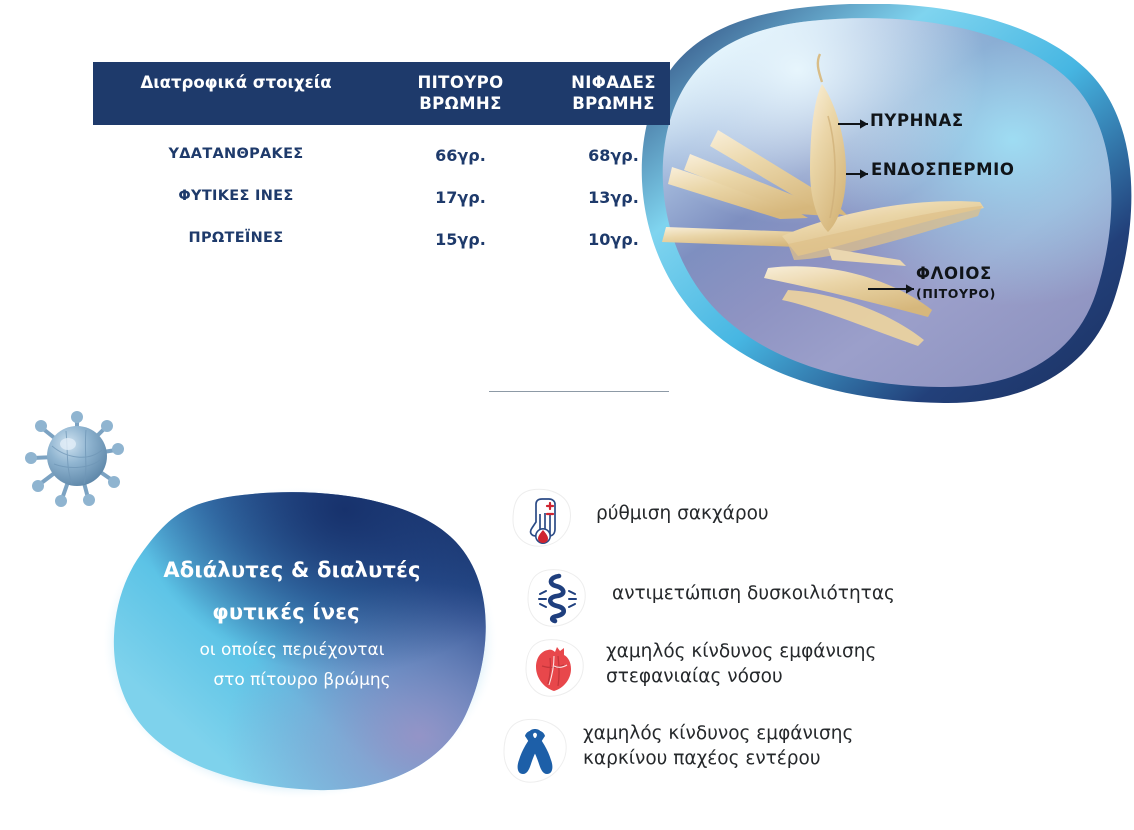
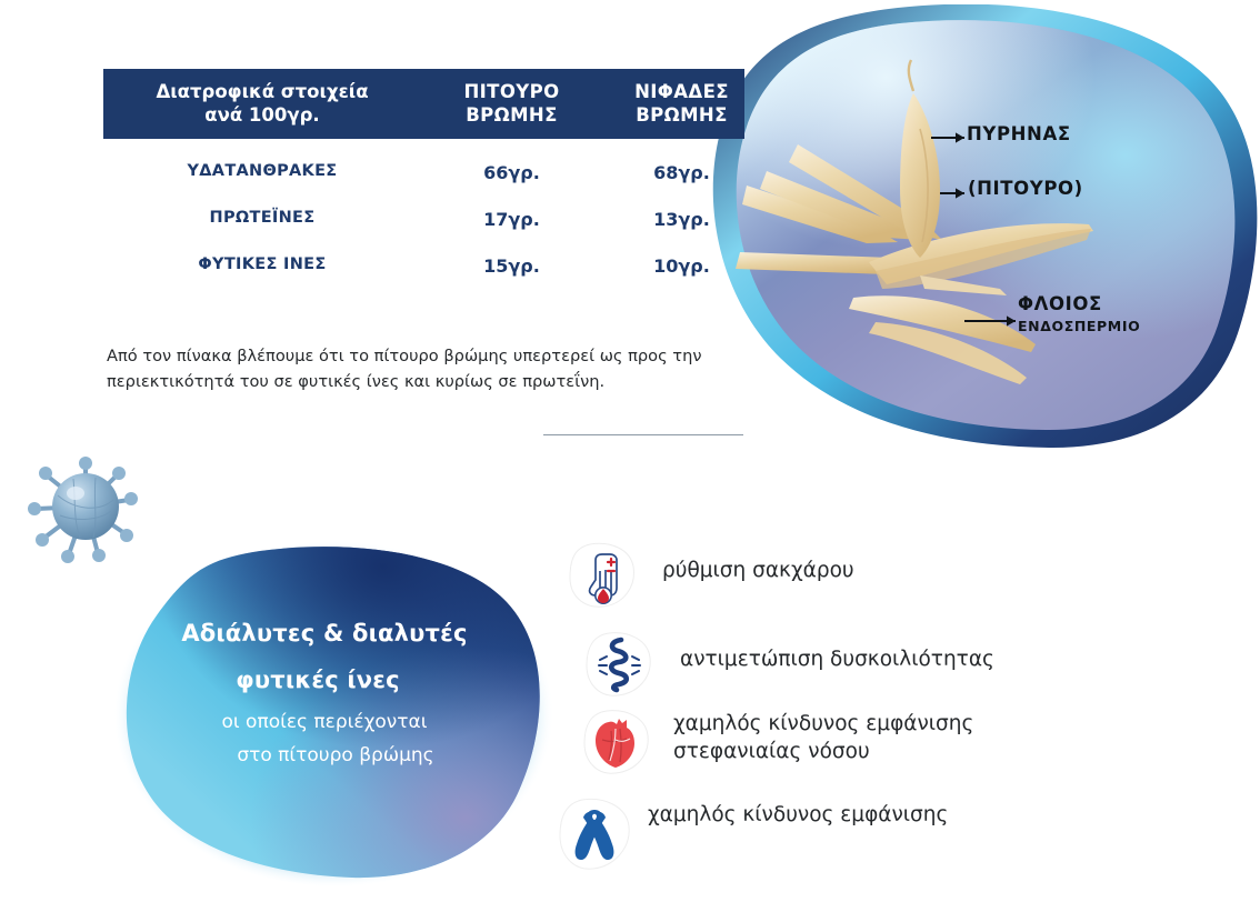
  ΠΥΡΗΝΑΣ
- ΕΝΔΟΣΠΕΡΜΙΟ
+ (ΠΙΤΟΥΡΟ)
  ΦΛΟΙΟΣ
- (ΠΙΤΟΥΡΟ)
+ ΕΝΔΟΣΠΕΡΜΙΟ
  Διατροφικά στοιχεία
+ ανά 100γρ.
  ΠΙΤΟΥΡΟ
  ΒΡΩΜΗΣ
  ΝΙΦΑΔΕΣ
  ΒΡΩΜΗΣ
  ΥΔΑΤΑΝΘΡΑΚΕΣ
  66γρ.
  68γρ.
- ΦΥΤΙΚΕΣ ΙΝΕΣ
+ ΠΡΩΤΕΪΝΕΣ
  17γρ.
  13γρ.
- ΠΡΩΤΕΪΝΕΣ
+ ΦΥΤΙΚΕΣ ΙΝΕΣ
  15γρ.
  10γρ.
+ Από τον πίνακα βλέπουμε ότι το πίτουρο βρώμης υπερτερεί ως προς την περιεκτικότητά του σε φυτικές ίνες και κυρίως σε πρωτεΐνη.
  Αδιάλυτες & διαλυτές
  φυτικές ίνες
  οι οποίες περιέχονται
  στο πίτουρο βρώμης
  ρύθμιση σακχάρου
  αντιμετώπιση δυσκοιλιότητας
  χαμηλός κίνδυνος εμφάνισης
  στεφανιαίας νόσου
  χαμηλός κίνδυνος εμφάνισης
- καρκίνου παχέος εντέρου
